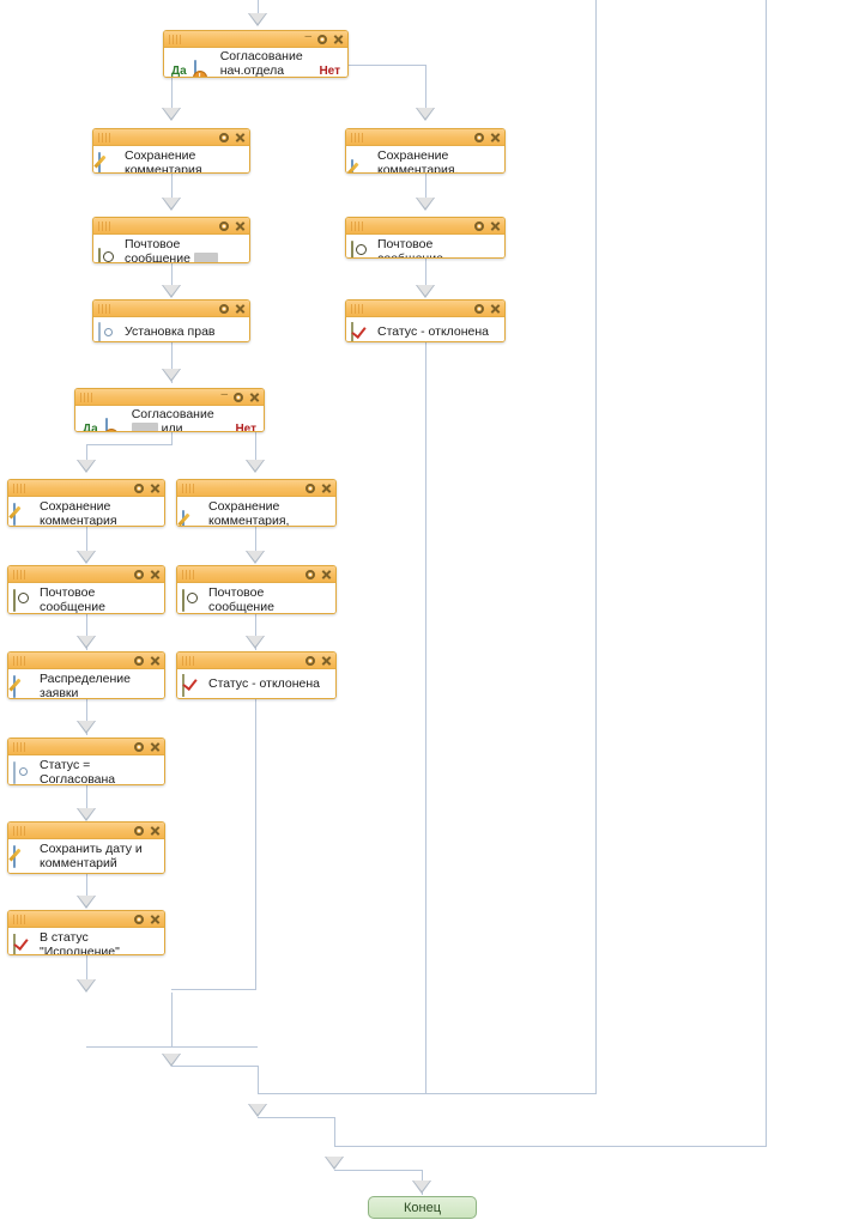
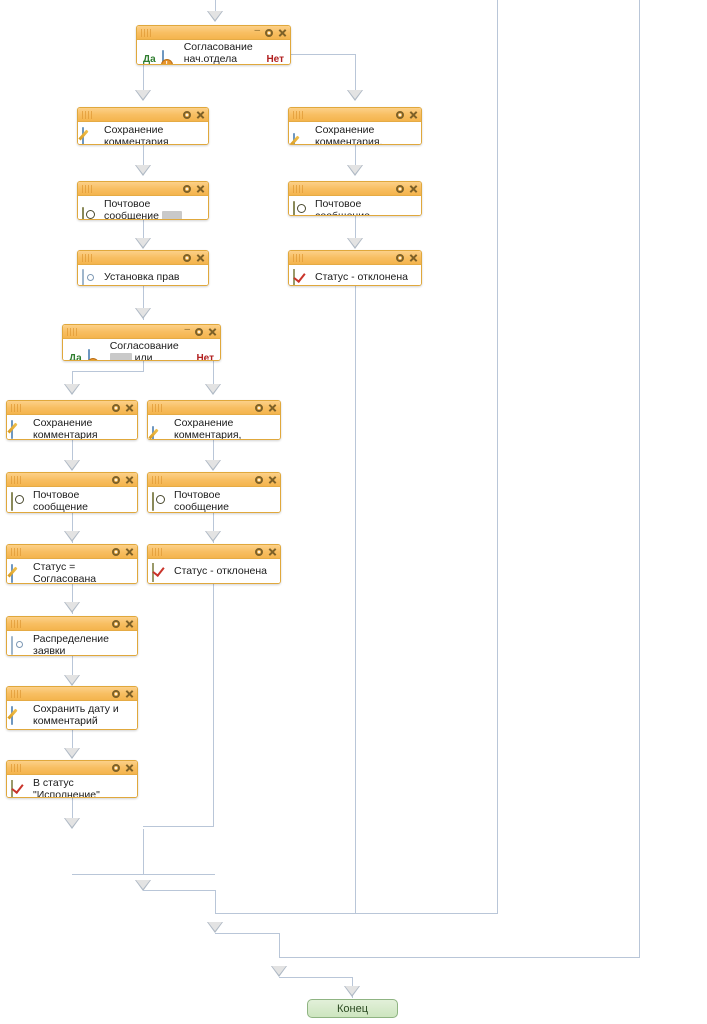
  –
  Да
  Согласование
  нач.отдела
  Нет
  Сохранение комментария
  Сохранение комментария,
  Почтовое сообщение
  Установка прав
  Статус - отклонена
  –
  Да
  Согласование или
  Нет
  Сохранение комментария
  Сохранение комментария,
  Почтовое сообщение
  Почтовое сообщение
- Распределение заявки
+ Статус = Согласована
  Статус - отклонена
- Статус = Согласована
+ Распределение заявки
  Сохранить дату и
  комментарий
  В статус "Исполнение"
  Конец
